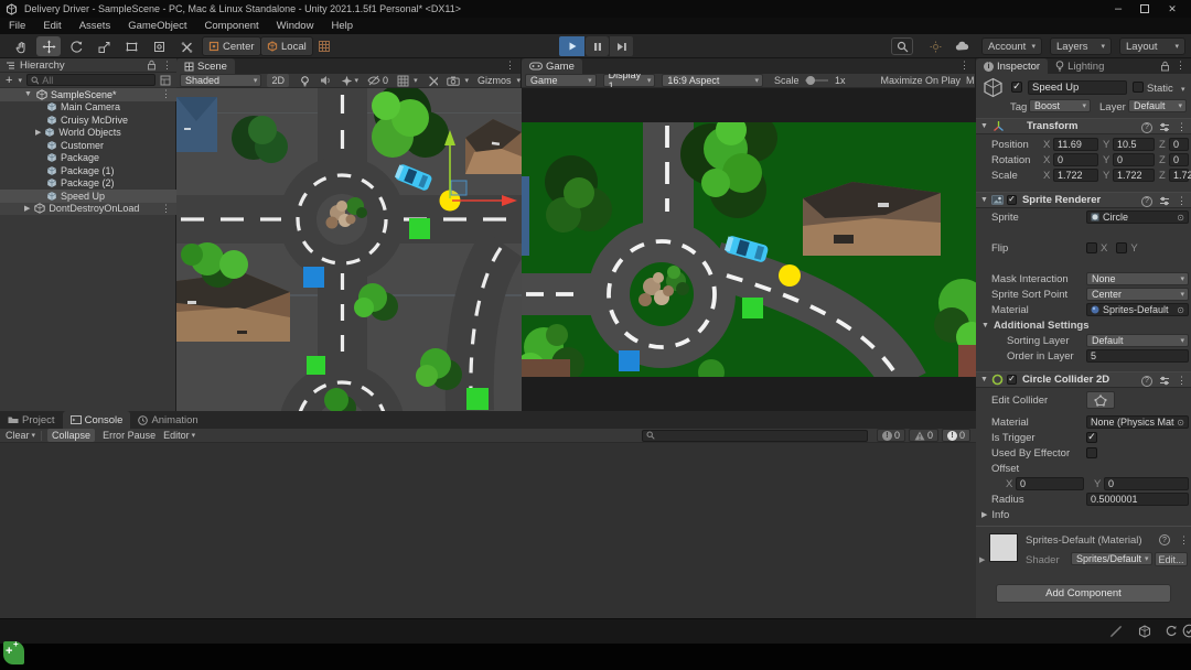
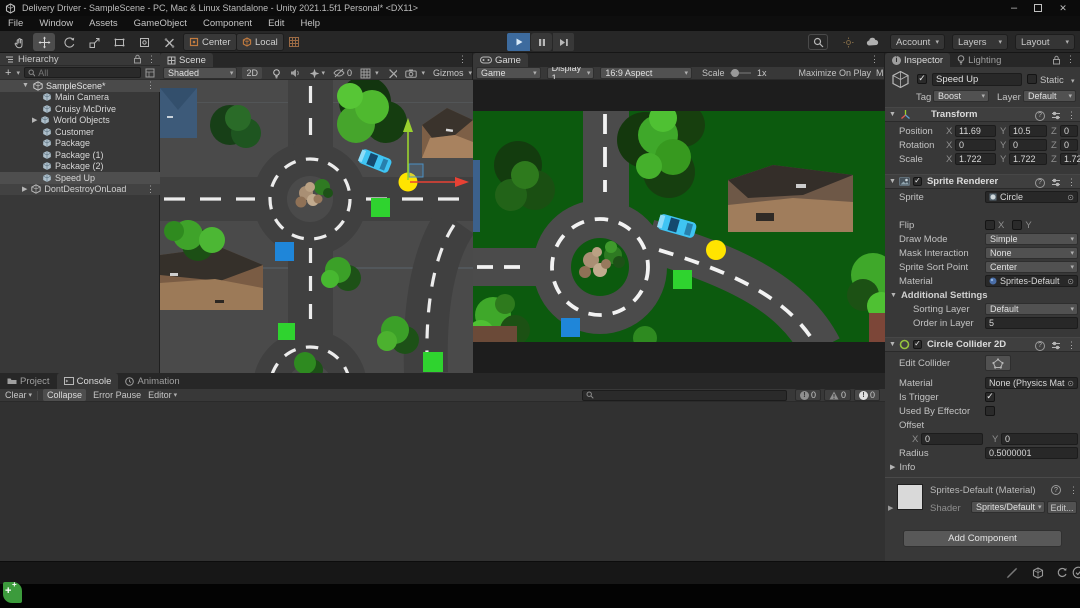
  Delivery Driver - SampleScene - PC, Mac & Linux Standalone - Unity 2021.1.5f1 Personal* <DX11>
  –
  ✕
  File
- Edit
+ Window
  Assets
  GameObject
  Component
- Window
+ Edit
  Help
  Center
  Local
  Account
  Layers
  Layout
  Hierarchy
  ⋮
  +
  All
  SampleScene*
  ⋮
  Main Camera
  Cruisy McDrive
  World Objects
  Customer
  Package
  Package (1)
  Package (2)
  Speed Up
  DontDestroyOnLoad
  ⋮
  Scene
  ⋮
  Shaded
  2D
  0
  Gizmos
  Game
  ⋮
  Game
  Display 1
  16:9 Aspect
  Scale
  1x
  Maximize On Play
  Inspector
  Lighting
  ⋮
  ✓
  Speed Up
  Static
  Tag
  Boost
  Layer
  Default
  Transform
  ⋮
  Position
  X
  11.69
  Y
  10.5
  Z
  0
  Rotation
  X
  0
  Y
  0
  Z
  0
  Scale
  X
  1.722
  Y
  1.722
  Z
  1.72
  ✓
  Sprite Renderer
  ⋮
  Sprite
  Circle
  ⊙
  Flip
  X
  Y
+ Draw Mode
+ Simple
  Mask Interaction
  None
  Sprite Sort Point
  Center
  Material
  Sprites-Default
  ⊙
  Additional Settings
  Sorting Layer
  Default
  Order in Layer
  5
  ✓
  Circle Collider 2D
  ⋮
  Edit Collider
  Material
  None (Physics Mat
  ⊙
  Is Trigger
  ✓
  Used By Effector
  Offset
  X
  0
  Y
  0
  Radius
  0.5000001
  Info
  Sprites-Default (Material)
  ⋮
  Shader
  Sprites/Default
  Edit...
  Add Component
  Project
  Console
  Animation
  Clear
  Collapse
  Error Pause
  Editor
  0
  0
  0
  +
  +
